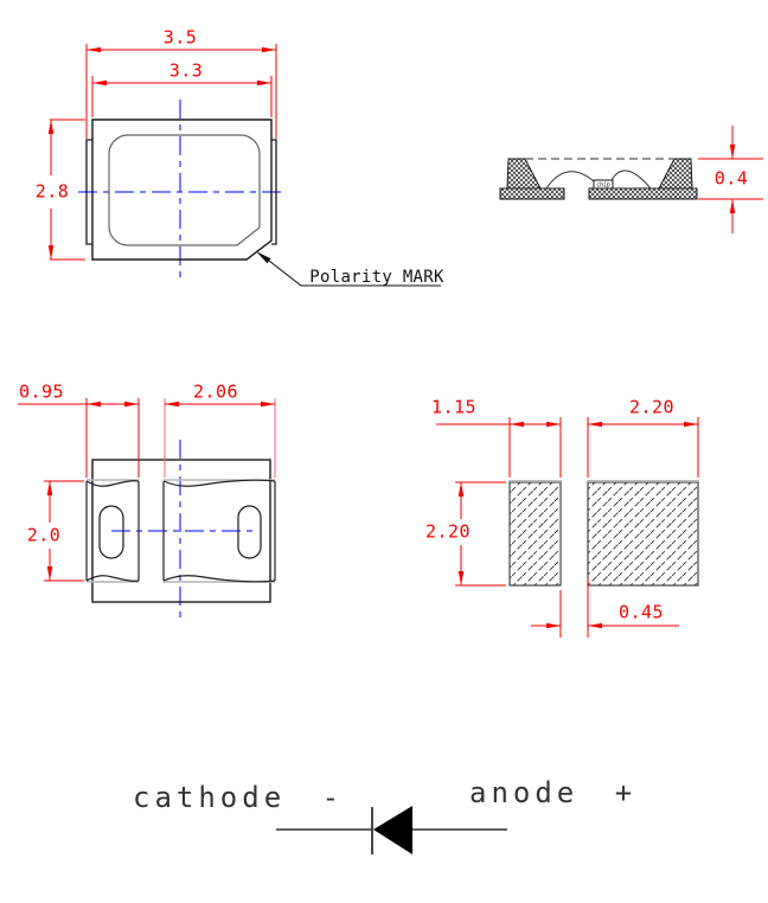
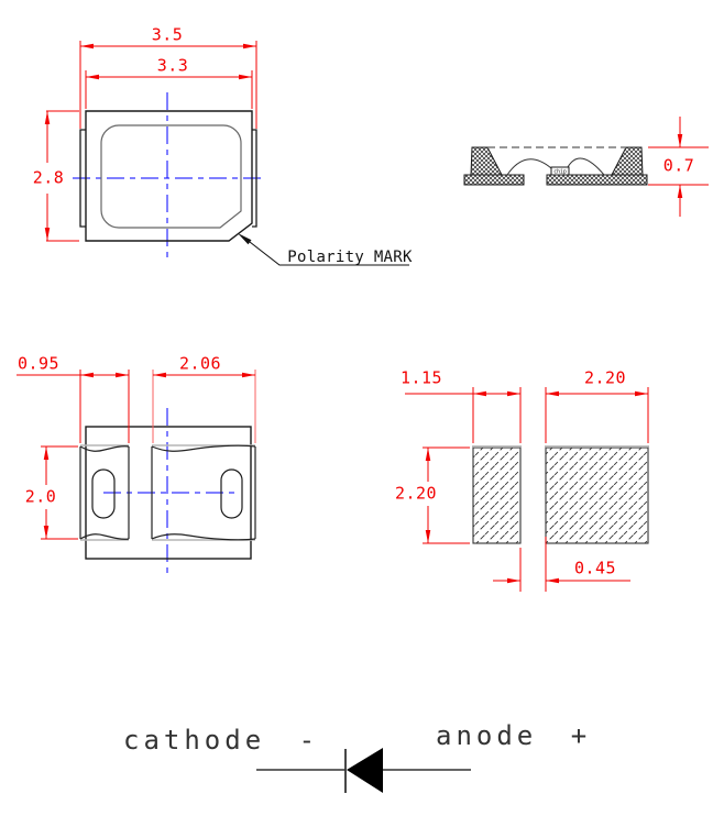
  3.5
  3.3
  2.8
  Polarity MARK
- 0.4
+ 0.7
  0.95
  2.06
  2.0
  1.15
  2.20
  2.20
  0.45
  cathode -
  anode +
